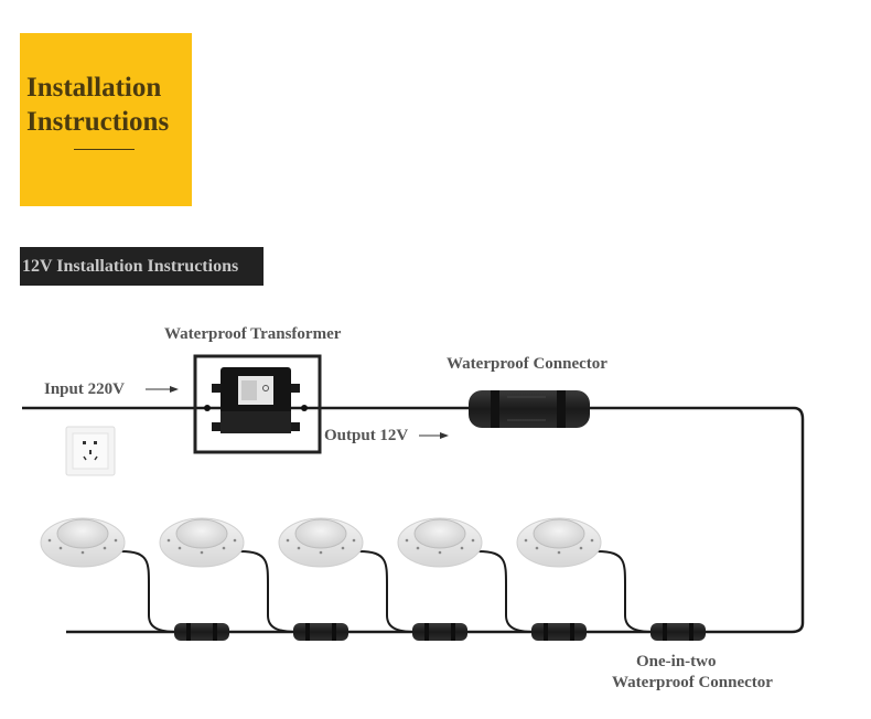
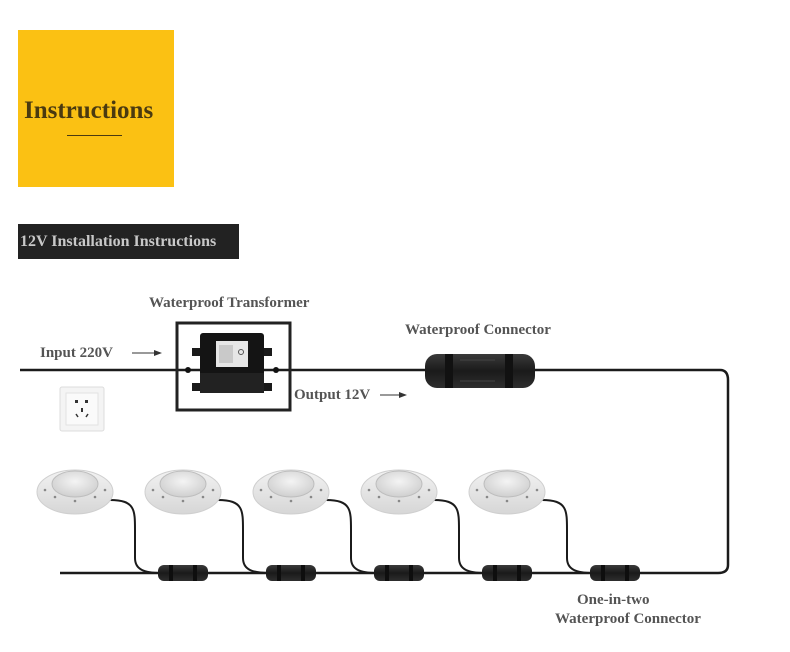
- Installation
  Instructions
  12V Installation Instructions
  Waterproof Transformer
  Input 220V
  Output 12V
  Waterproof Connector
  One-in-two
  Waterproof Connector
